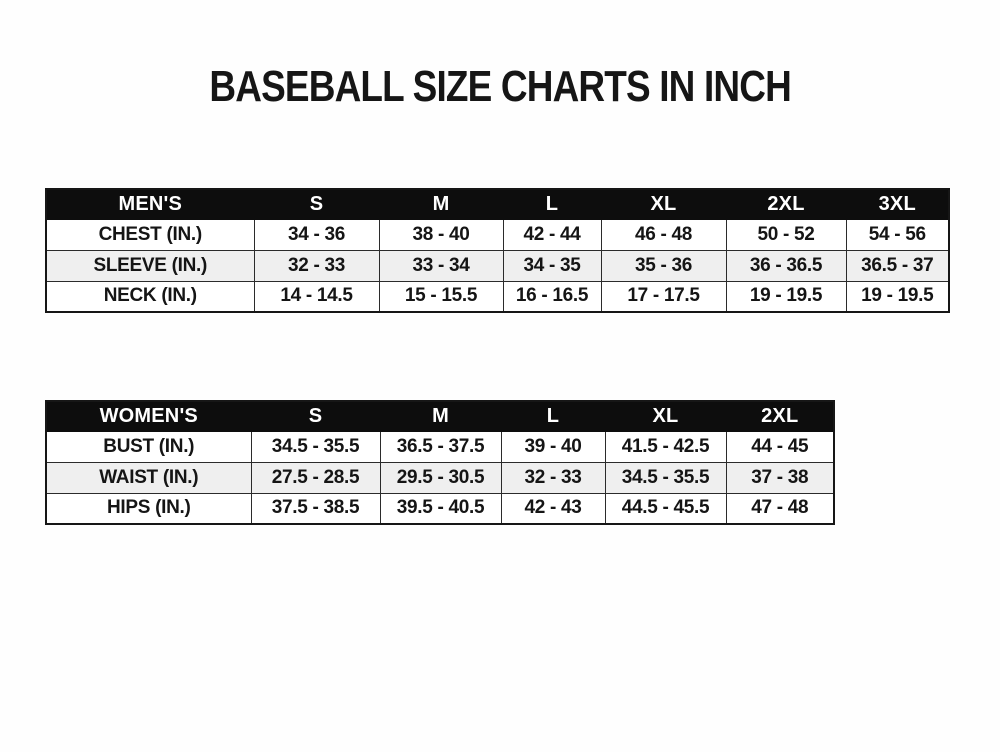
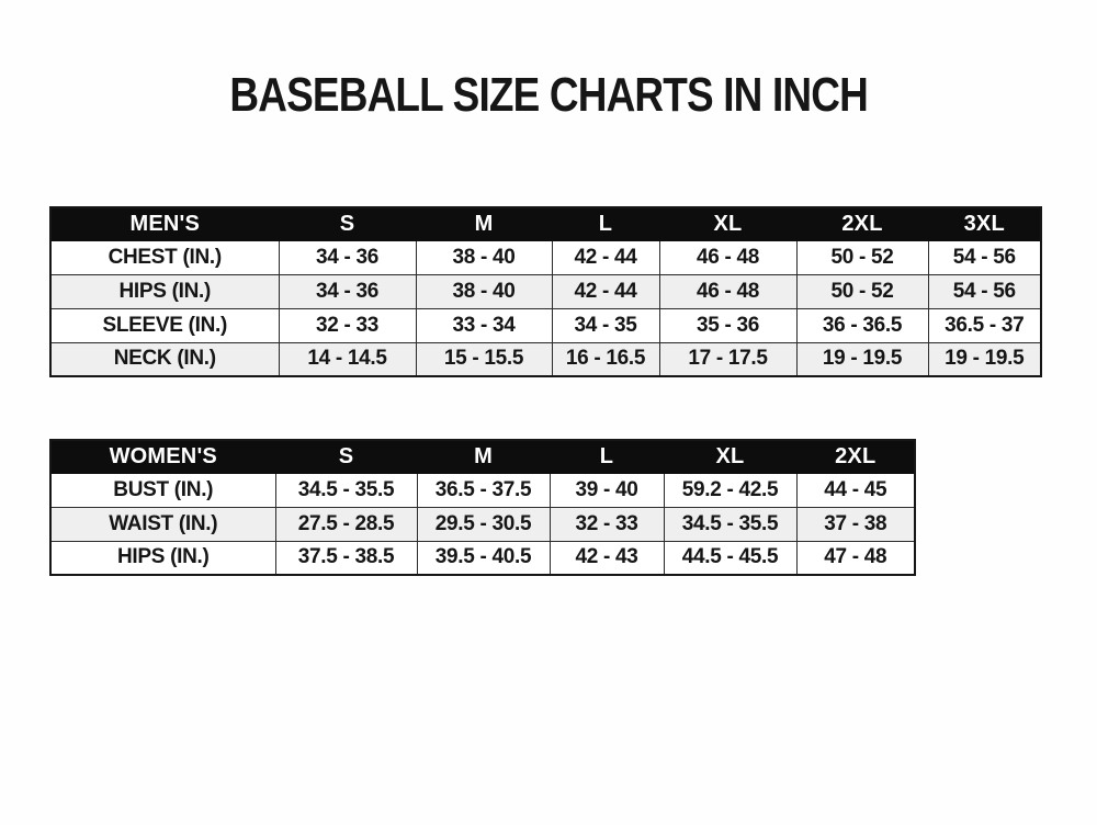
  BASEBALL SIZE CHARTS IN INCH
  MEN'S	S	M	L	XL	2XL	3XL
  CHEST (IN.)	34 - 36	38 - 40	42 - 44	46 - 48	50 - 52	54 - 56
+ HIPS (IN.)	34 - 36	38 - 40	42 - 44	46 - 48	50 - 52	54 - 56
  SLEEVE (IN.)	32 - 33	33 - 34	34 - 35	35 - 36	36 - 36.5	36.5 - 37
  NECK (IN.)	14 - 14.5	15 - 15.5	16 - 16.5	17 - 17.5	19 - 19.5	19 - 19.5
  WOMEN'S	S	M	L	XL	2XL
- BUST (IN.)	34.5 - 35.5	36.5 - 37.5	39 - 40	41.5 - 42.5	44 - 45
+ BUST (IN.)	34.5 - 35.5	36.5 - 37.5	39 - 40	59.2 - 42.5	44 - 45
  WAIST (IN.)	27.5 - 28.5	29.5 - 30.5	32 - 33	34.5 - 35.5	37 - 38
  HIPS (IN.)	37.5 - 38.5	39.5 - 40.5	42 - 43	44.5 - 45.5	47 - 48
